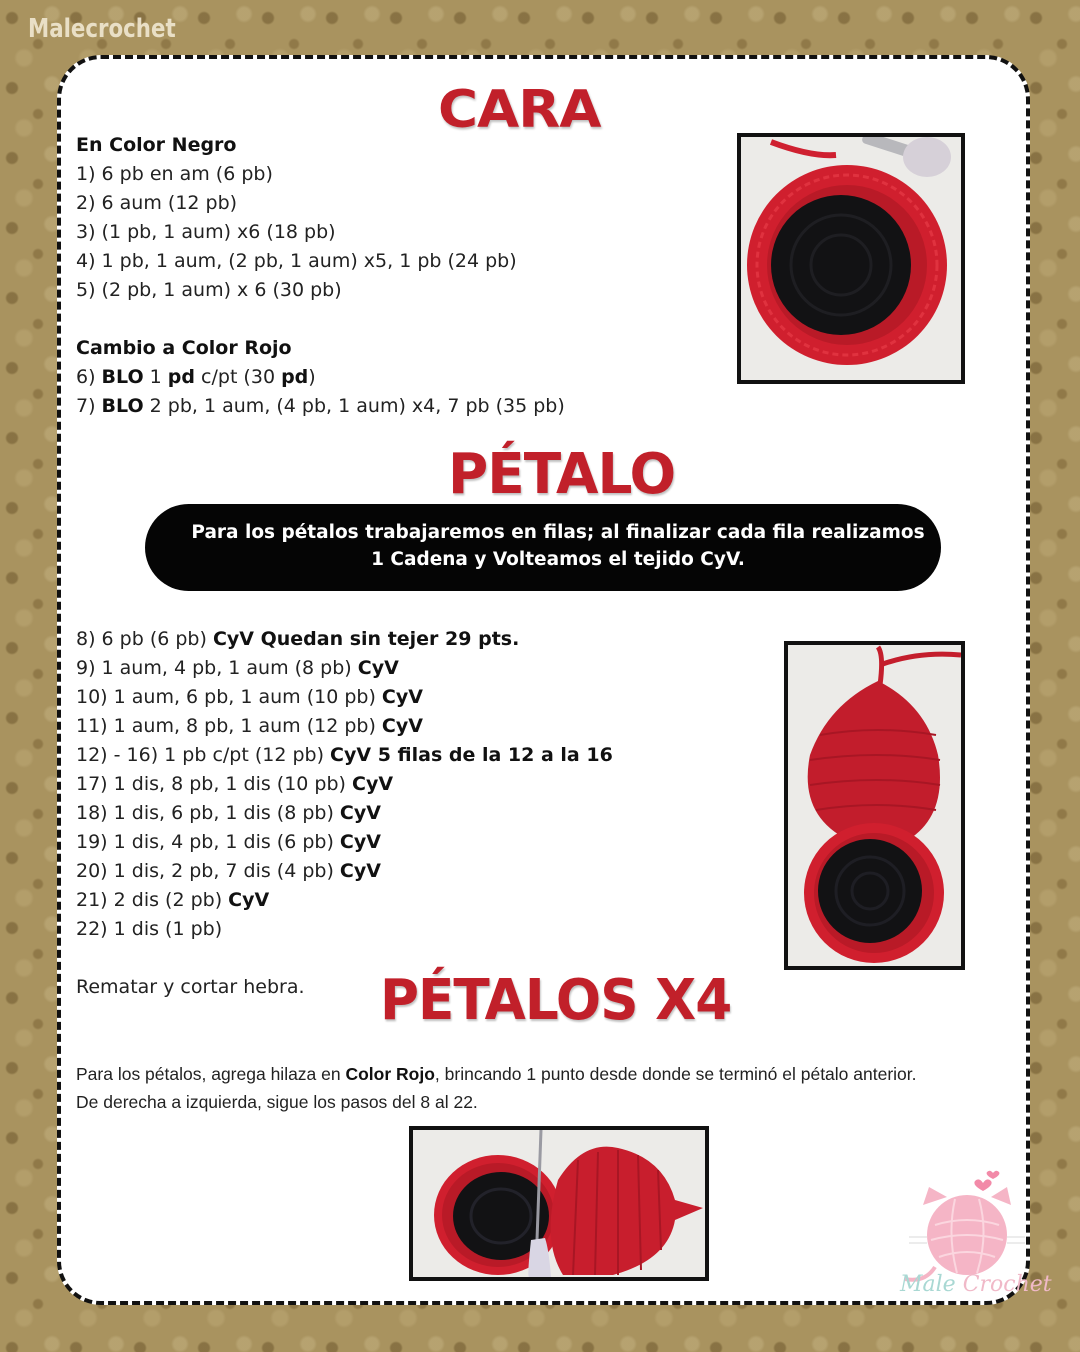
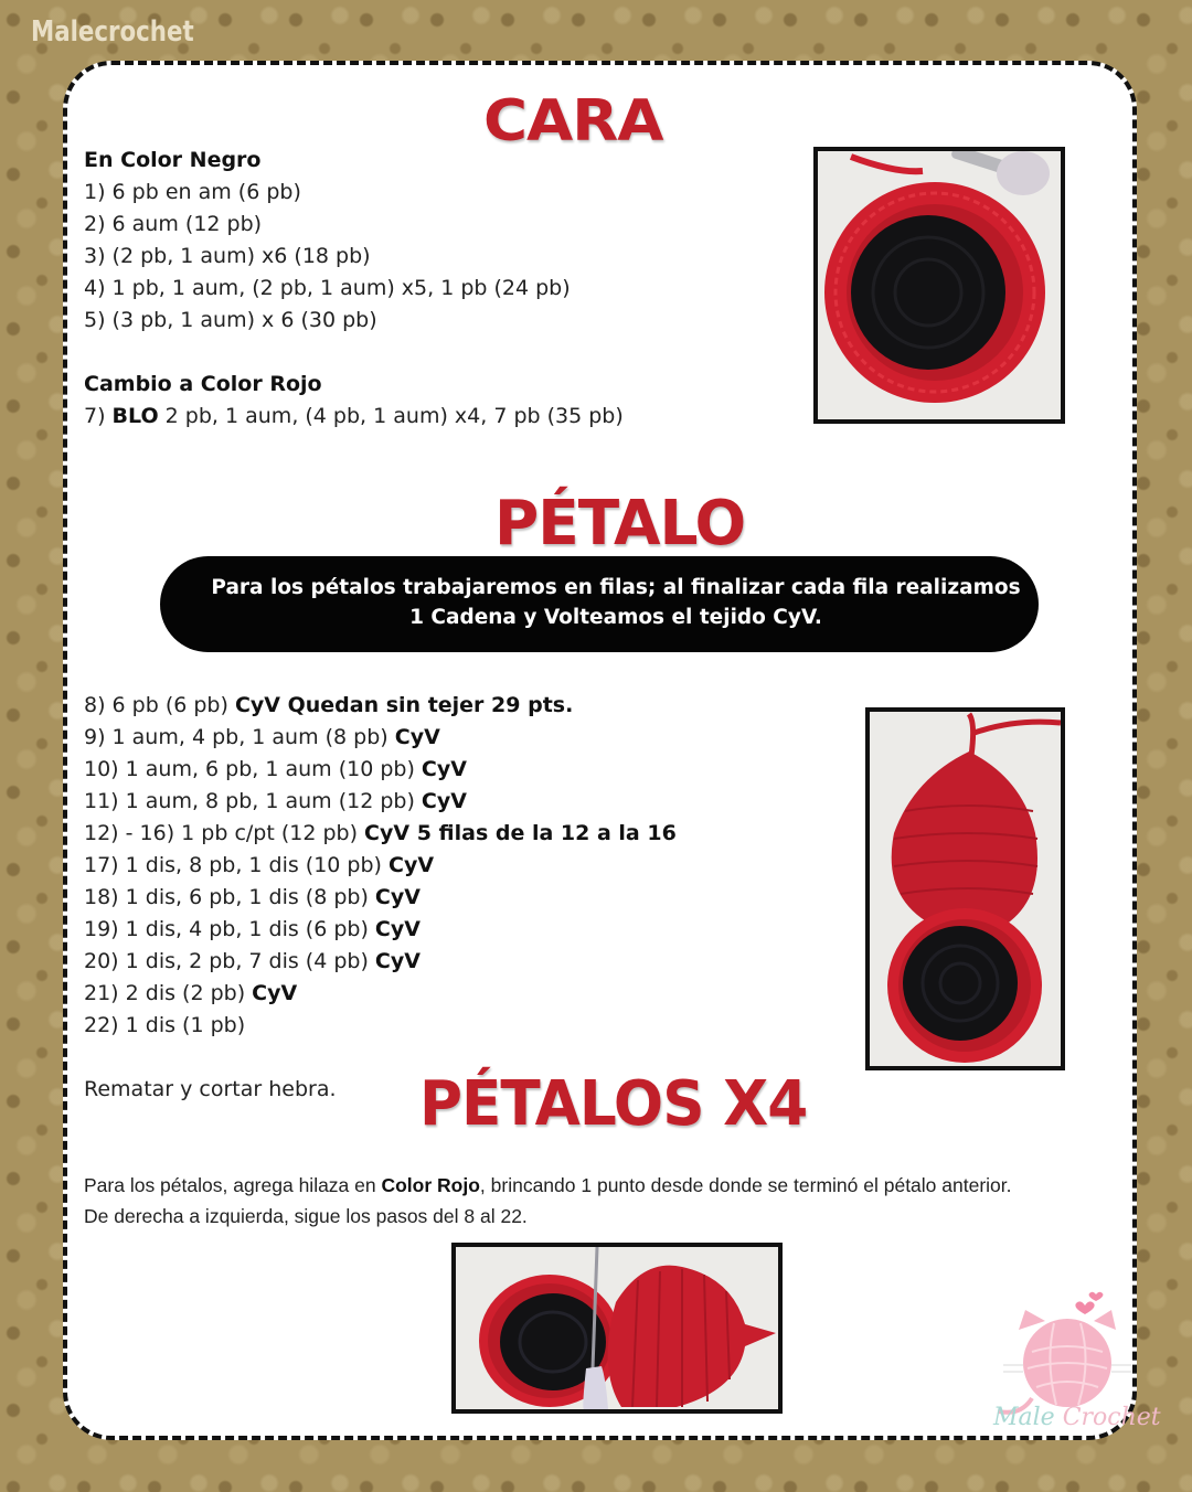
  Malecrochet
  CARA
  En Color Negro
  1) 6 pb en am (6 pb)
  2) 6 aum (12 pb)
- 3) (1 pb, 1 aum) x6 (18 pb)
+ 3) (2 pb, 1 aum) x6 (18 pb)
  4) 1 pb, 1 aum, (2 pb, 1 aum) x5, 1 pb (24 pb)
- 5) (2 pb, 1 aum) x 6 (30 pb)
+ 5) (3 pb, 1 aum) x 6 (30 pb)
  Cambio a Color Rojo
- 6) BLO 1 pd c/pt (30 pd)
  7) BLO 2 pb, 1 aum, (4 pb, 1 aum) x4, 7 pb (35 pb)
  PÉTALO
  Para los pétalos trabajaremos en filas; al finalizar cada fila realizamos 1 Cadena y Volteamos el tejido CyV.
  8) 6 pb (6 pb) CyV Quedan sin tejer 29 pts.
  9) 1 aum, 4 pb, 1 aum (8 pb) CyV
  10) 1 aum, 6 pb, 1 aum (10 pb) CyV
  11) 1 aum, 8 pb, 1 aum (12 pb) CyV
  12) - 16) 1 pb c/pt (12 pb) CyV 5 filas de la 12 a la 16
  17) 1 dis, 8 pb, 1 dis (10 pb) CyV
  18) 1 dis, 6 pb, 1 dis (8 pb) CyV
  19) 1 dis, 4 pb, 1 dis (6 pb) CyV
  20) 1 dis, 2 pb, 7 dis (4 pb) CyV
  21) 2 dis (2 pb) CyV
  22) 1 dis (1 pb)
  Rematar y cortar hebra.
  PÉTALOS X4
  Para los pétalos, agrega hilaza en Color Rojo, brincando 1 punto desde donde se terminó el pétalo anterior. De derecha a izquierda, sigue los pasos del 8 al 22.
  Male Crochet
